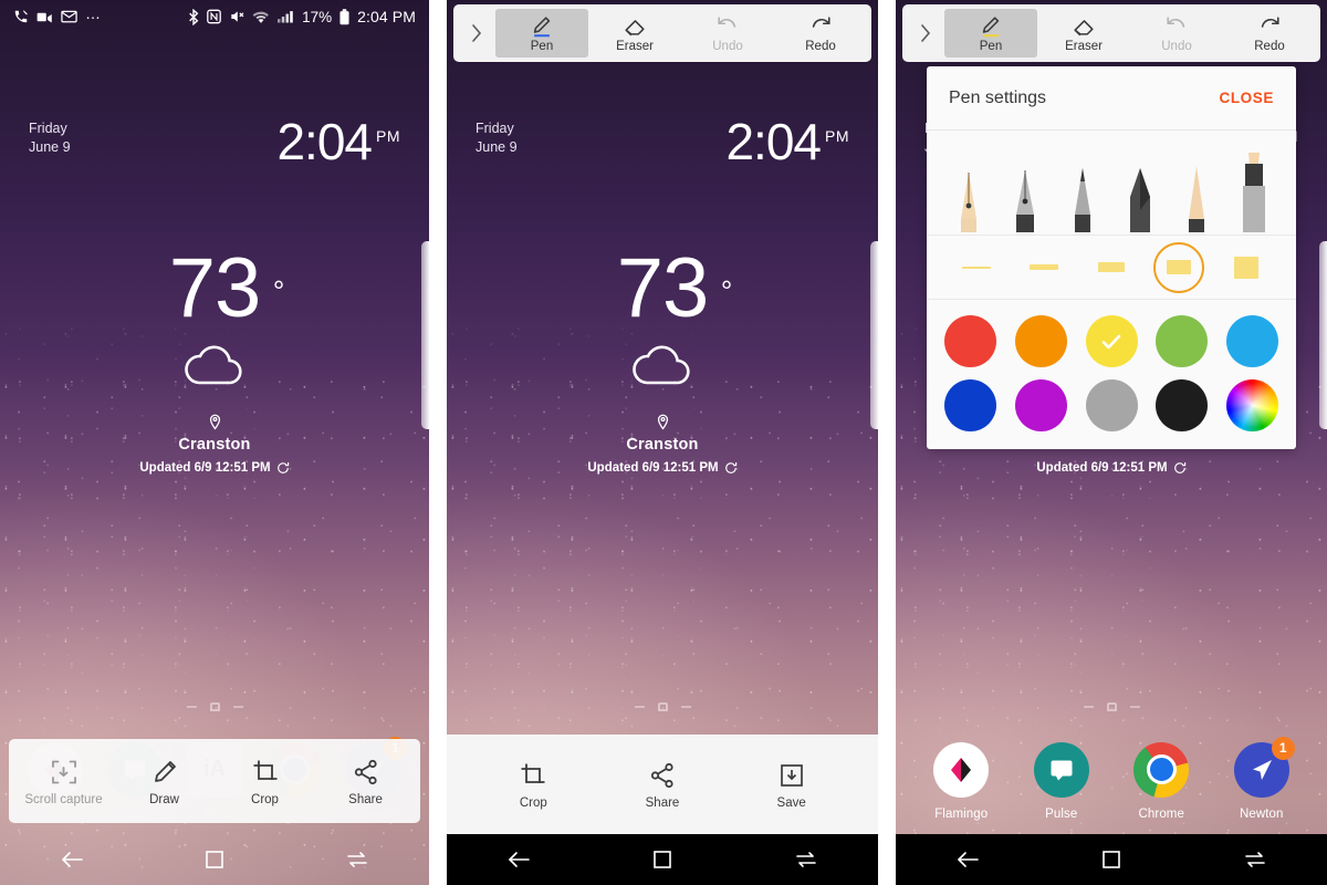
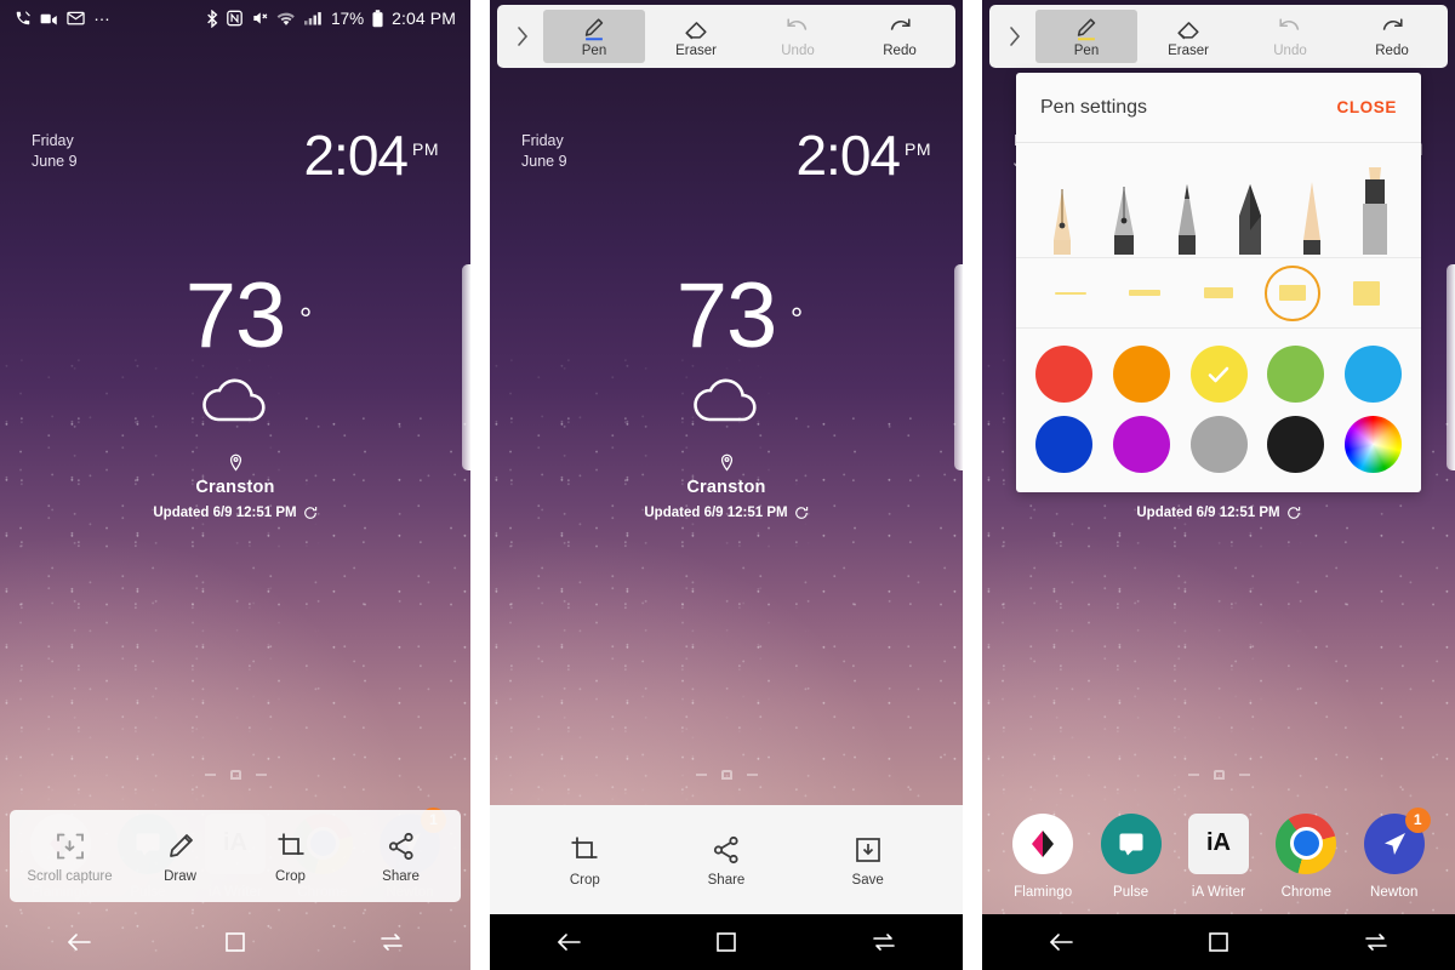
  …
  17%
  2:04 PM
  Friday
  June 9
  2:04
  PM
  73
  °
  Cranston
  Updated 6/9 12:51 PM
  Scroll capture
  Draw
  Crop
  Share
  Pen
  Eraser
  Undo
  Redo
  Friday
  June 9
  2:04
  PM
  73
  °
  Cranston
  Updated 6/9 12:51 PM
  Crop
  Share
  Save
  Pen
  Eraser
  Undo
  Redo
  Updated 6/9 12:51 PM
  Flamingo
  Pulse
+ iA
+ iA Writer
  Chrome
  1
  Newton
  Pen settings
  CLOSE
